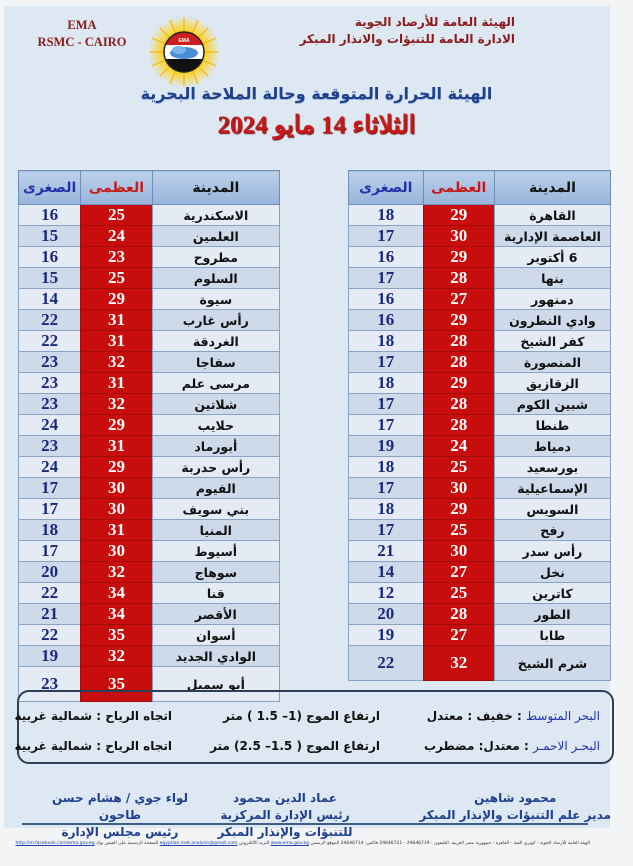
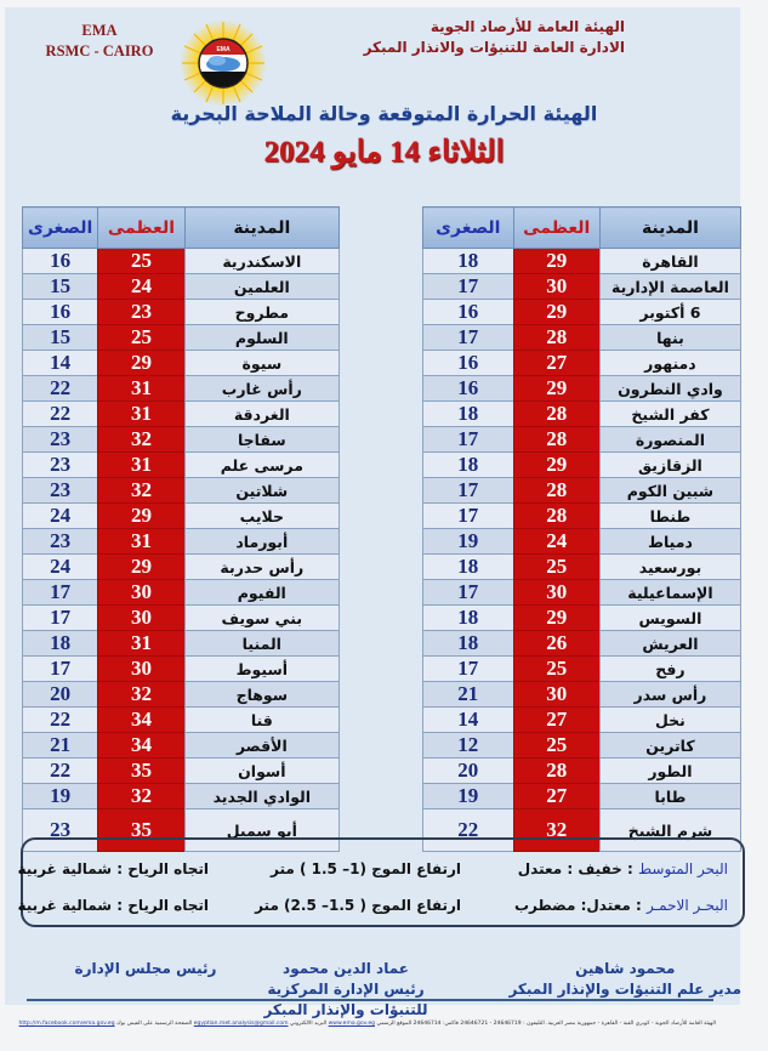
  الهيئة العامة للأرصاد الجوية
  الادارة العامة للتنبؤات والانذار المبكر
  EMA
  RSMC - CAIRO
  الهيئة الحرارة المتوقعة وحالة الملاحة البحرية
  الثلاثاء 14 مايو 2024
  المدينة	العظمى	الصغرى
  القاهرة	29	18
  العاصمة الإدارية	30	17
  6 أكتوبر	29	16
  بنها	28	17
  دمنهور	27	16
  وادي النطرون	29	16
  كفر الشيخ	28	18
  المنصورة	28	17
  الزقازيق	29	18
  شبين الكوم	28	17
  طنطا	28	17
  دمياط	24	19
  بورسعيد	25	18
  الإسماعيلية	30	17
  السويس	29	18
+ العريش	26	18
  رفح	25	17
  رأس سدر	30	21
  نخل	27	14
  كاترين	25	12
  الطور	28	20
  طابا	27	19
  شرم الشيخ	32	22
  المدينة	العظمى	الصغرى
  الاسكندرية	25	16
  العلمين	24	15
  مطروح	23	16
  السلوم	25	15
  سيوة	29	14
  رأس غارب	31	22
  الغردقة	31	22
  سفاجا	32	23
  مرسى علم	31	23
  شلاتين	32	23
  حلايب	29	24
  أبورماد	31	23
  رأس حدربة	29	24
  الفيوم	30	17
  بني سويف	30	17
  المنيا	31	18
  أسيوط	30	17
  سوهاج	32	20
  قنا	34	22
  الأقصر	34	21
  أسوان	35	22
  الوادي الجديد	32	19
  أبو سمبل	35	23
  البحر المتوسط : خفيف : معتدل
  ارتفاع الموج (1– 1.5 ) متر
  اتجاه الرياح : شمالية غربية
  البحـر الاحمـر : معتدل: مضطرب
  ارتفاع الموج ( 1.5– 2.5) متر
  اتجاه الرياح : شمالية غربية
  محمود شاهين
  مدير علم التنبؤات والإنذار المبكر
  عماد الدين محمود
  رئيس الإدارة المركزية للتنبؤات والإنذار المبكر
- لواء جوي / هشام حسن طاحون
  رئيس مجلس الإدارة
